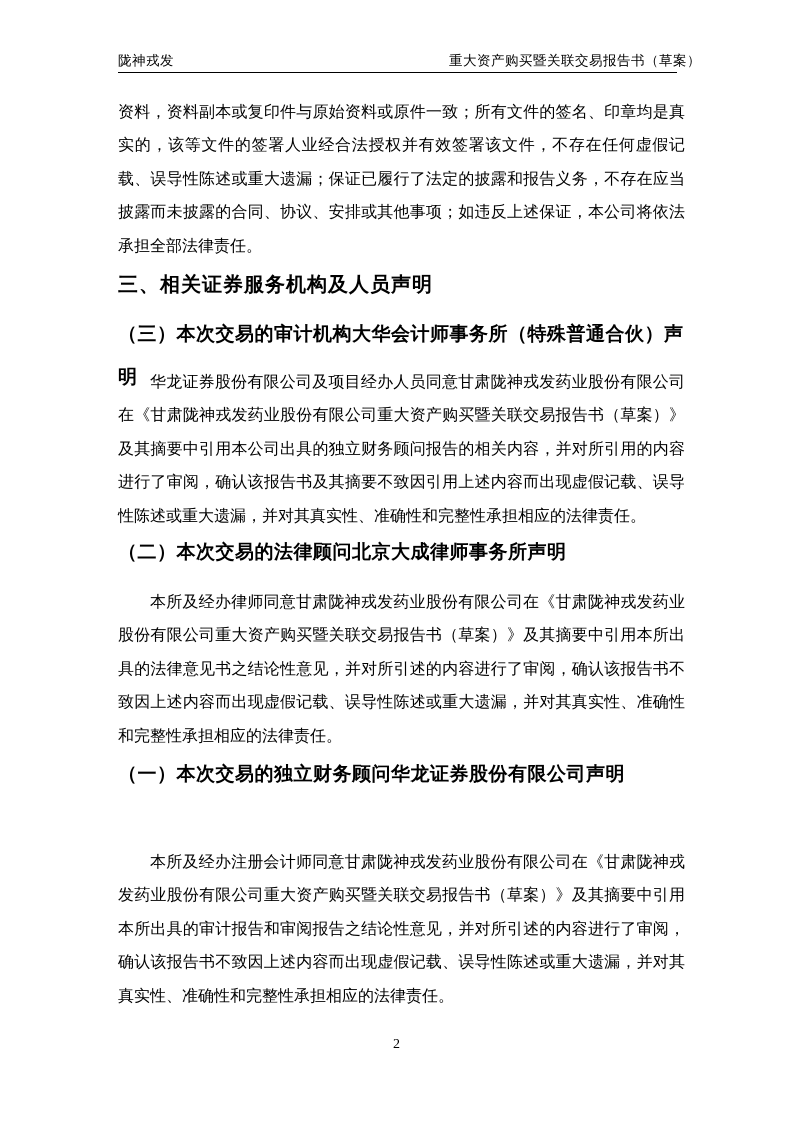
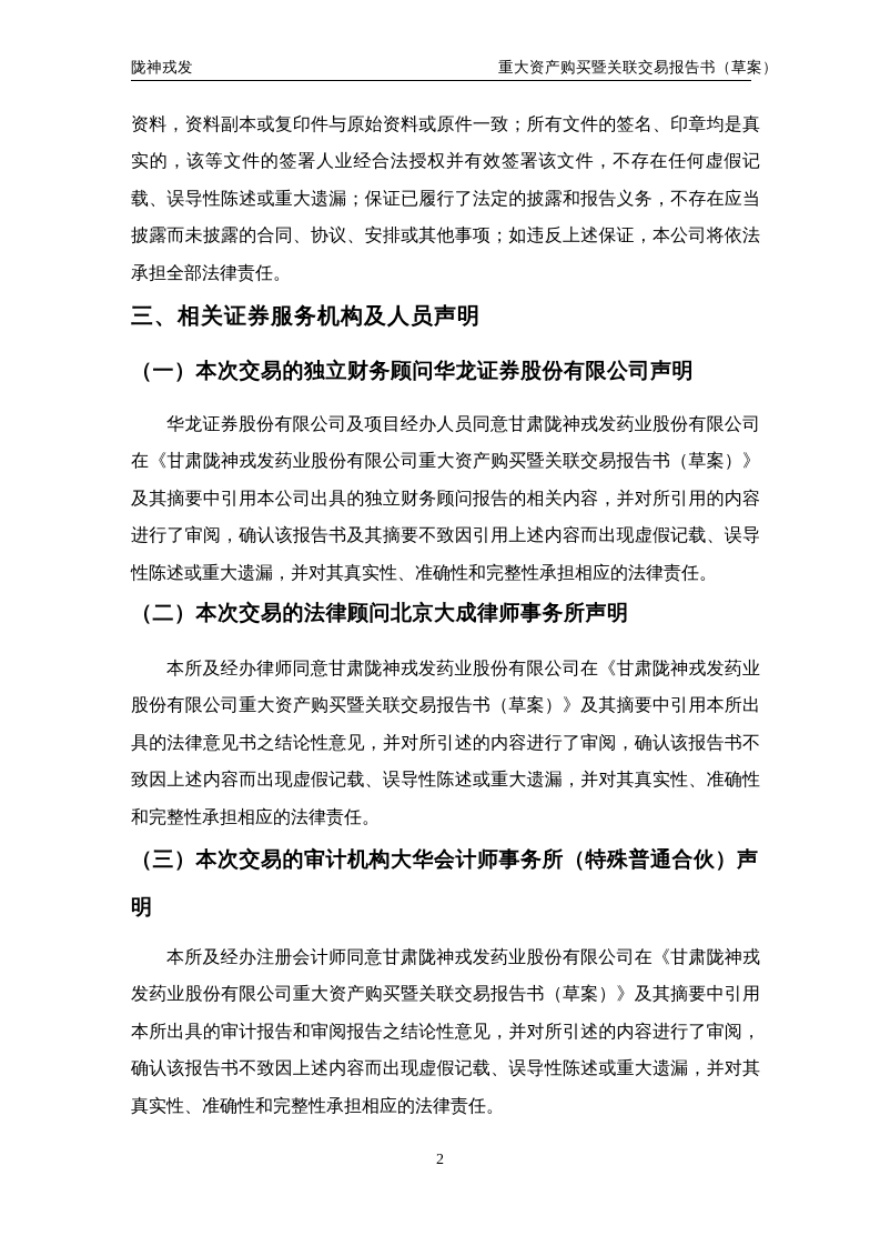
  陇神戎发
  重大资产购买暨关联交易报告书（草案）
  资料，资料副本或复印件与原始资料或原件一致；所有文件的签名、印章均是真实的，该等文件的签署人业经合法授权并有效签署该文件，不存在任何虚假记载、误导性陈述或重大遗漏；保证已履行了法定的披露和报告义务，不存在应当披露而未披露的合同、协议、安排或其他事项；如违反上述保证，本公司将依法承担全部法律责任。
  三、相关证券服务机构及人员声明
- （三）本次交易的审计机构大华会计师事务所（特殊普通合伙）声明
+ （一）本次交易的独立财务顾问华龙证券股份有限公司声明
  华龙证券股份有限公司及项目经办人员同意甘肃陇神戎发药业股份有限公司在《甘肃陇神戎发药业股份有限公司重大资产购买暨关联交易报告书（草案）》及其摘要中引用本公司出具的独立财务顾问报告的相关内容，并对所引用的内容进行了审阅，确认该报告书及其摘要不致因引用上述内容而出现虚假记载、误导性陈述或重大遗漏，并对其真实性、准确性和完整性承担相应的法律责任。
  （二）本次交易的法律顾问北京大成律师事务所声明
  本所及经办律师同意甘肃陇神戎发药业股份有限公司在《甘肃陇神戎发药业股份有限公司重大资产购买暨关联交易报告书（草案）》及其摘要中引用本所出具的法律意见书之结论性意见，并对所引述的内容进行了审阅，确认该报告书不致因上述内容而出现虚假记载、误导性陈述或重大遗漏，并对其真实性、准确性和完整性承担相应的法律责任。
- （一）本次交易的独立财务顾问华龙证券股份有限公司声明
+ （三）本次交易的审计机构大华会计师事务所（特殊普通合伙）声明
  本所及经办注册会计师同意甘肃陇神戎发药业股份有限公司在《甘肃陇神戎发药业股份有限公司重大资产购买暨关联交易报告书（草案）》及其摘要中引用本所出具的审计报告和审阅报告之结论性意见，并对所引述的内容进行了审阅，确认该报告书不致因上述内容而出现虚假记载、误导性陈述或重大遗漏，并对其真实性、准确性和完整性承担相应的法律责任。
  2
